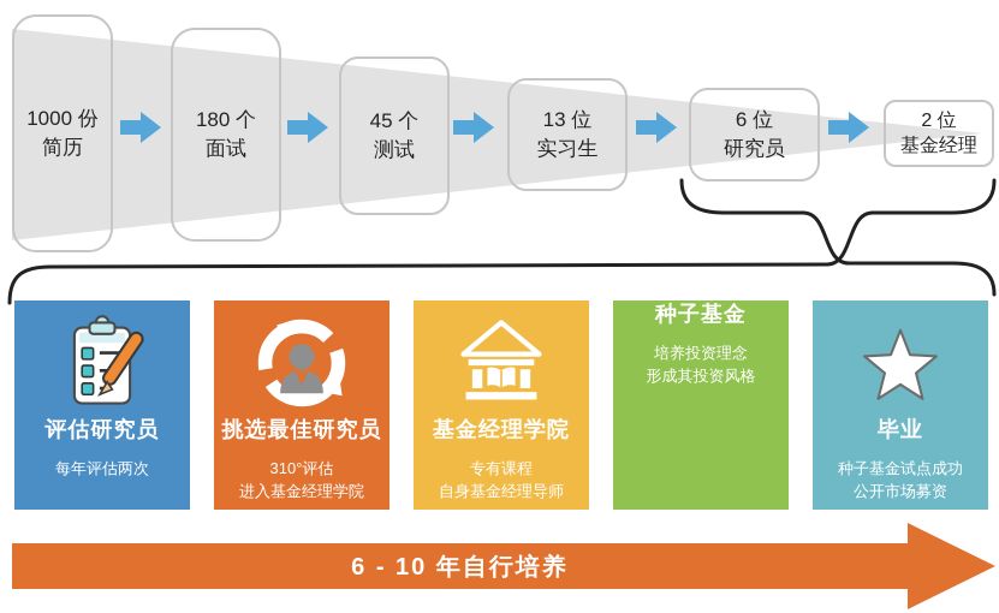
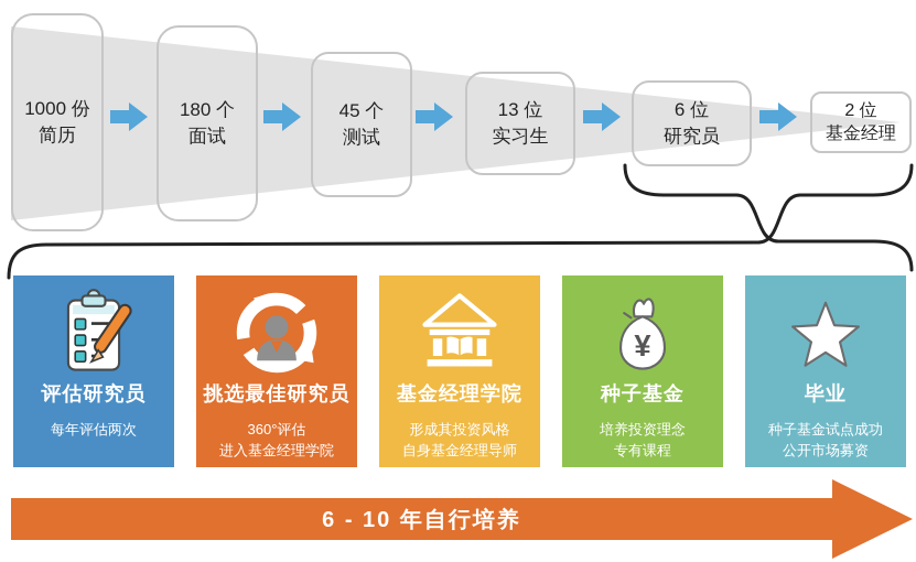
  1000 份
  简历
  180 个
  面试
  45 个
  测试
  13 位
  实习生
  6 位
  研究员
  2 位
  基金经理
  评估研究员
  每年评估两次
  挑选最佳研究员
- 310°评估
+ 360°评估
  进入基金经理学院
  基金经理学院
- 专有课程
+ 形成其投资风格
  自身基金经理导师
+ ¥
  种子基金
  培养投资理念
- 形成其投资风格
+ 专有课程
  毕业
  种子基金试点成功
  公开市场募资
  6 - 10 年自行培养
